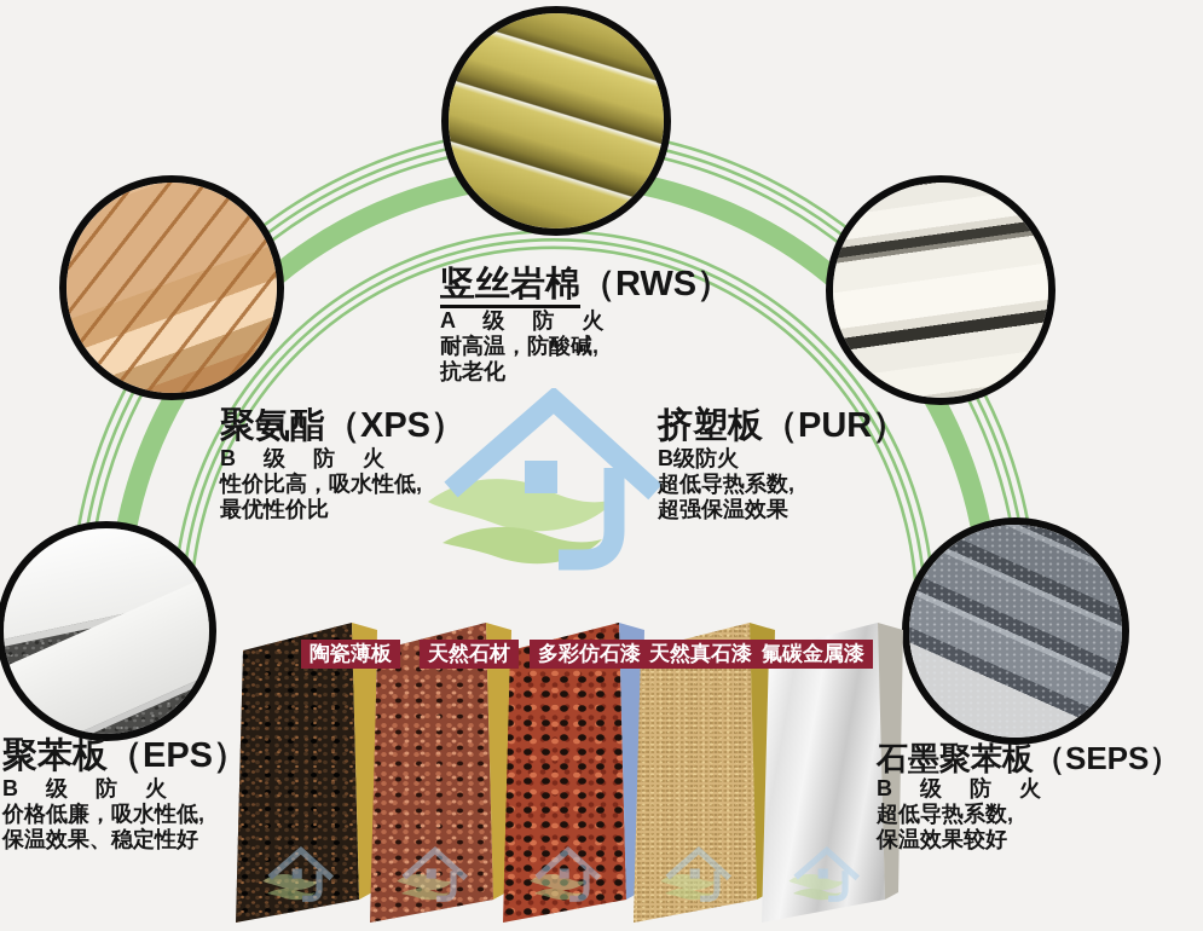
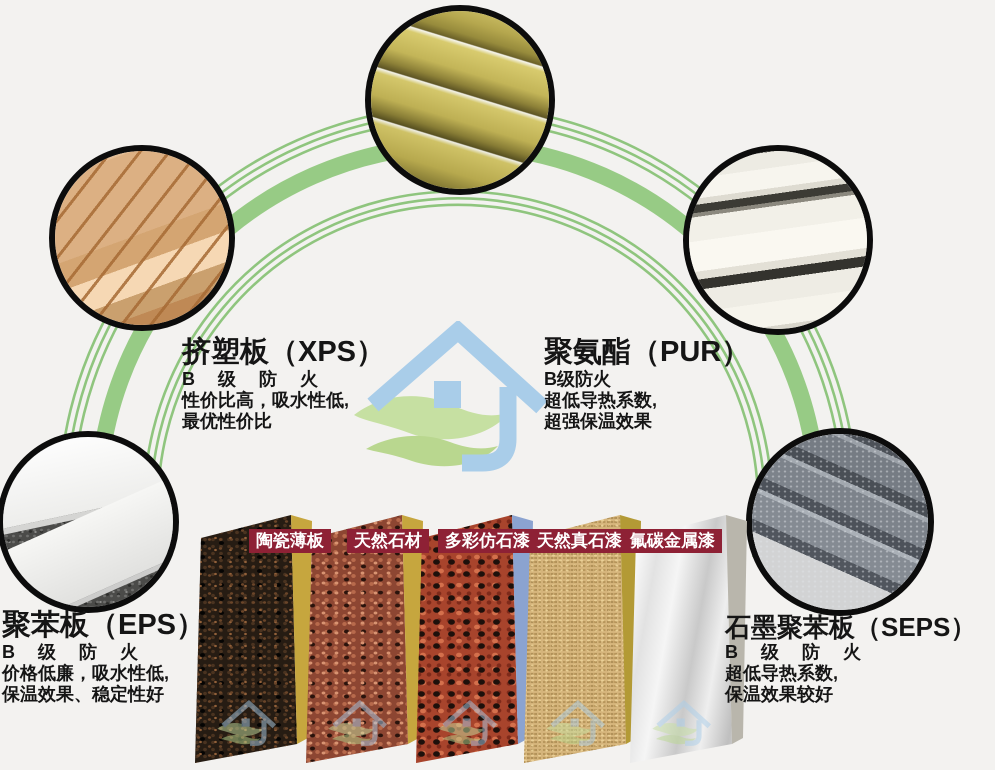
- 竖丝岩棉（RWS）
- A 级 防 火
- 耐高温，防酸碱,
- 抗老化
- 聚氨酯（XPS）
+ 挤塑板（XPS）
  B 级 防 火
  性价比高，吸水性低,
  最优性价比
- 挤塑板（PUR）
+ 聚氨酯（PUR）
  B级防火
  超低导热系数,
  超强保温效果
  聚苯板（EPS）
  B 级 防 火
  价格低廉，吸水性低,
  保温效果、稳定性好
  石墨聚苯板（SEPS）
  B 级 防 火
  超低导热系数,
  保温效果较好
  陶瓷薄板
  天然石材
  多彩仿石漆
  天然真石漆
  氟碳金属漆
